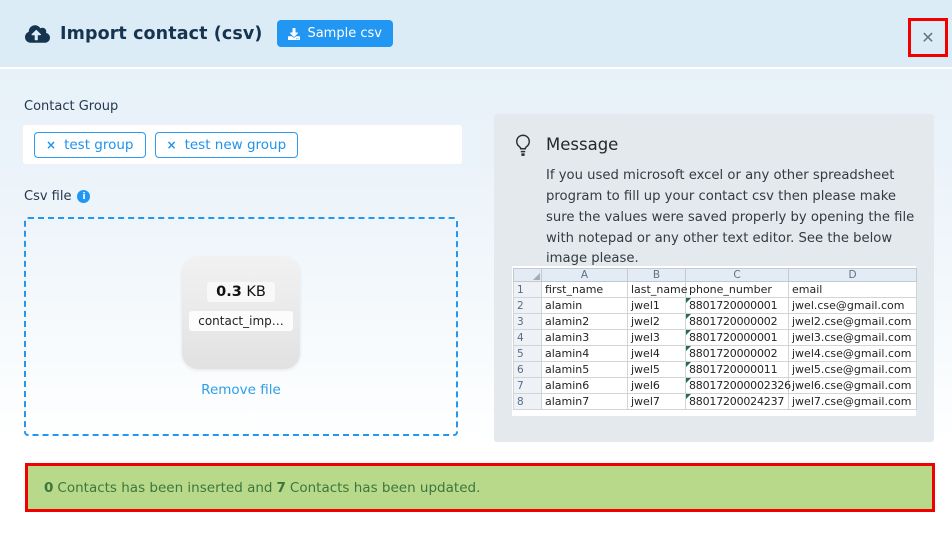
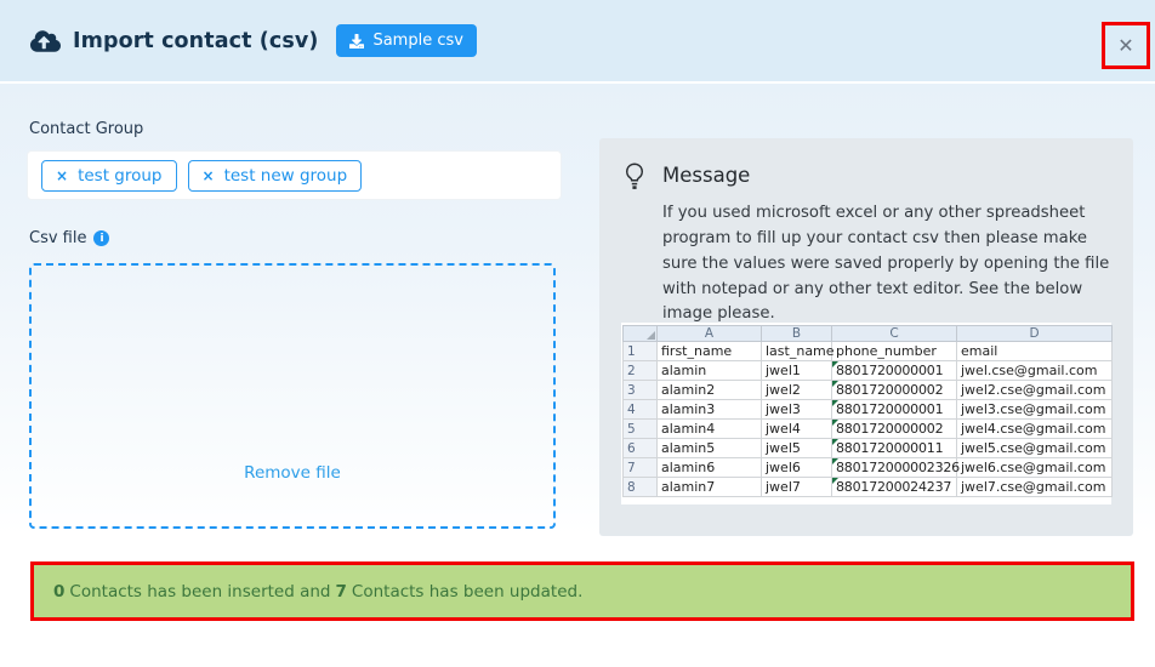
  Import contact (csv)
  Sample csv
  ✕
  Contact Group
  ×
  test group
  ×
  test new group
  Csv file
  i
- 0.3 KB
- contact_imp…
  Remove file
  Message
  If you used microsoft excel or any other spreadsheet program to fill up your contact csv then please make sure the values were saved properly by opening the file with notepad or any other text editor. See the below image please.
  	A	B	C	D
  1	first_name	last_name	phone_number	email
  2	alamin	jwel1	8801720000001	jwel.cse@gmail.com
  3	alamin2	jwel2	8801720000002	jwel2.cse@gmail.com
  4	alamin3	jwel3	8801720000001	jwel3.cse@gmail.com
  5	alamin4	jwel4	8801720000002	jwel4.cse@gmail.com
  6	alamin5	jwel5	8801720000011	jwel5.cse@gmail.com
  7	alamin6	jwel6	880172000002326	jwel6.cse@gmail.com
  8	alamin7	jwel7	88017200024237	jwel7.cse@gmail.com
  0
  Contacts has been inserted and
  7
  Contacts has been updated.
